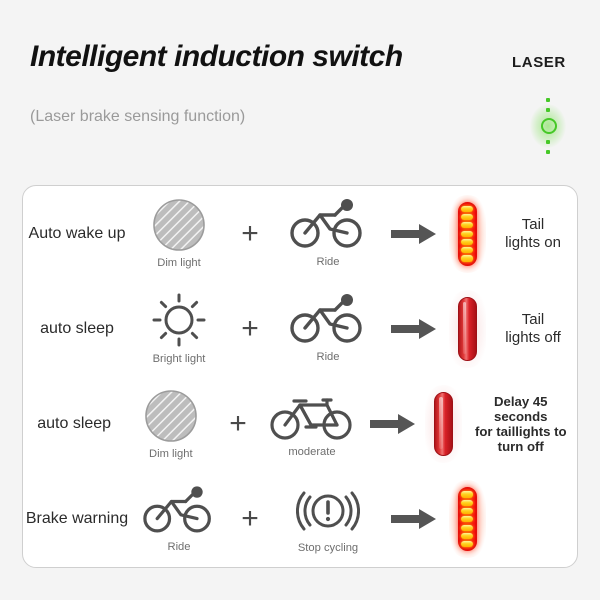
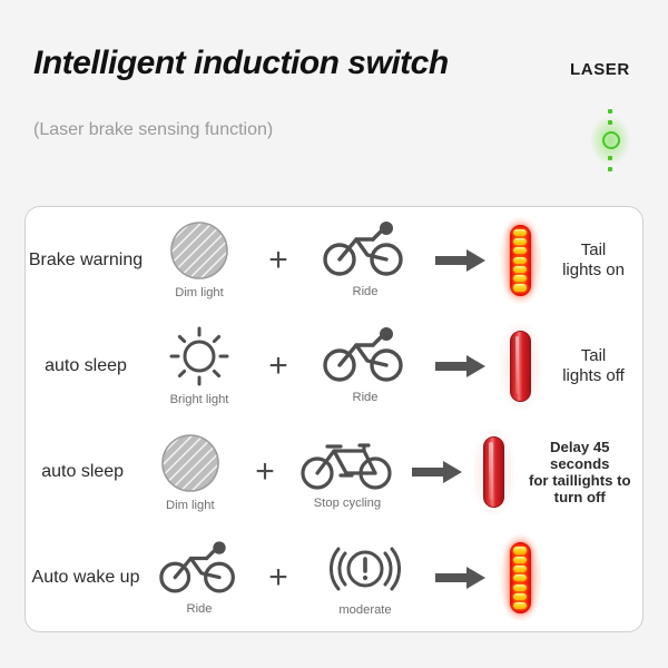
  Intelligent induction switch
  (Laser brake sensing function)
  LASER
- Auto wake up
+ Brake warning
  Dim light
  +
  Ride
  Tail
  lights on
  auto sleep
  Bright light
  +
  Ride
  Tail
  lights off
  auto sleep
  Dim light
  +
- moderate
+ Stop cycling
  Delay 45 seconds
  for taillights to
  turn off
- Brake warning
+ Auto wake up
  Ride
  +
- Stop cycling
+ moderate
